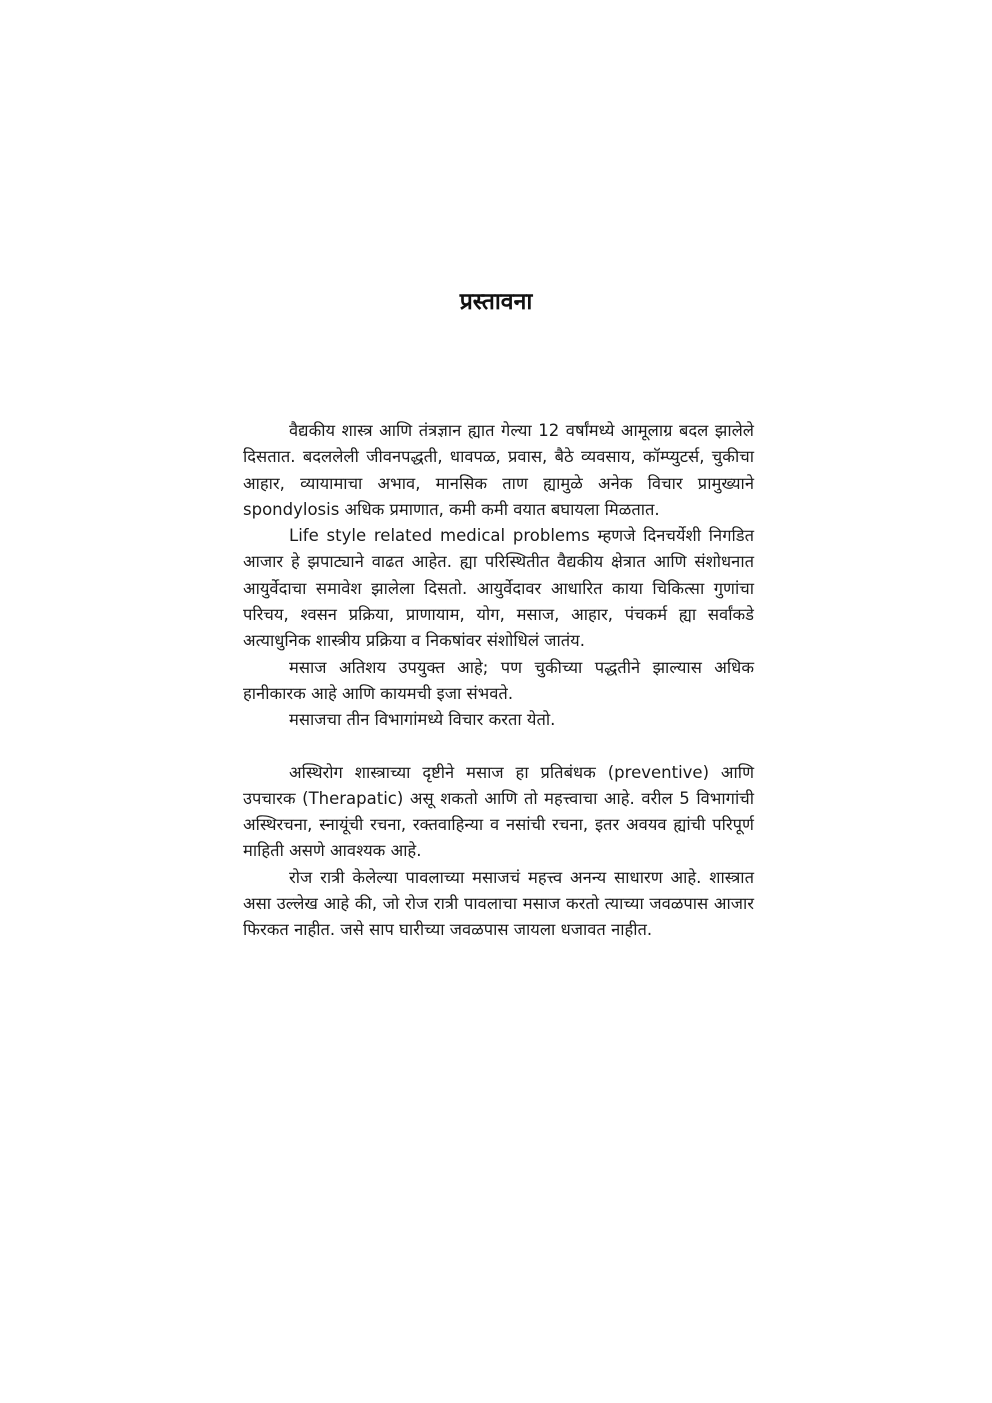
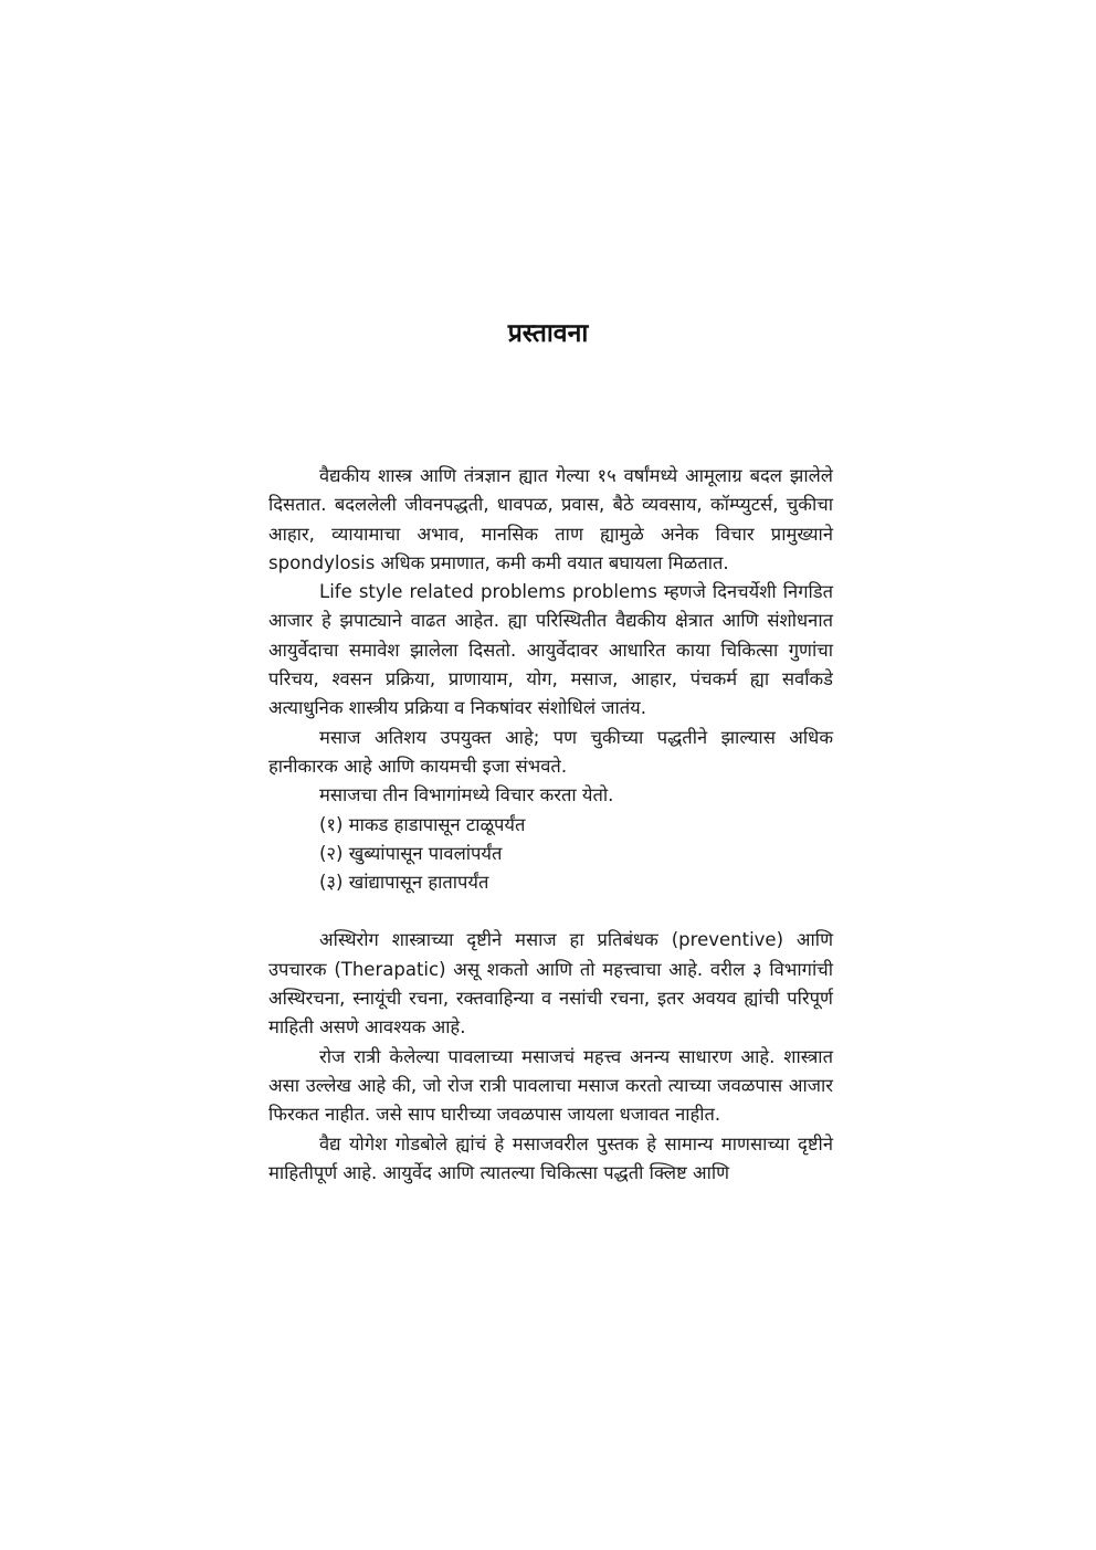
  प्रस्तावना
- वैद्यकीय शास्त्र आणि तंत्रज्ञान ह्यात गेल्या 12 वर्षांमध्ये आमूलाग्र बदल झालेले दिसतात. बदललेली जीवनपद्धती, धावपळ, प्रवास, बैठे व्यवसाय, कॉम्प्युटर्स, चुकीचा आहार, व्यायामाचा अभाव, मानसिक ताण ह्यामुळे अनेक विचार प्रामुख्याने spondylosis अधिक प्रमाणात, कमी कमी वयात बघायला मिळतात.
+ वैद्यकीय शास्त्र आणि तंत्रज्ञान ह्यात गेल्या १५ वर्षांमध्ये आमूलाग्र बदल झालेले दिसतात. बदललेली जीवनपद्धती, धावपळ, प्रवास, बैठे व्यवसाय, कॉम्प्युटर्स, चुकीचा आहार, व्यायामाचा अभाव, मानसिक ताण ह्यामुळे अनेक विचार प्रामुख्याने spondylosis अधिक प्रमाणात, कमी कमी वयात बघायला मिळतात.
- Life style related medical problems म्हणजे दिनचर्येशी निगडित आजार हे झपाट्याने वाढत आहेत. ह्या परिस्थितीत वैद्यकीय क्षेत्रात आणि संशोधनात आयुर्वेदाचा समावेश झालेला दिसतो. आयुर्वेदावर आधारित काया चिकित्सा गुणांचा परिचय, श्वसन प्रक्रिया, प्राणायाम, योग, मसाज, आहार, पंचकर्म ह्या सर्वांकडे अत्याधुनिक शास्त्रीय प्रक्रिया व निकषांवर संशोधिलं जातंय.
+ Life style related problems problems म्हणजे दिनचर्येशी निगडित आजार हे झपाट्याने वाढत आहेत. ह्या परिस्थितीत वैद्यकीय क्षेत्रात आणि संशोधनात आयुर्वेदाचा समावेश झालेला दिसतो. आयुर्वेदावर आधारित काया चिकित्सा गुणांचा परिचय, श्वसन प्रक्रिया, प्राणायाम, योग, मसाज, आहार, पंचकर्म ह्या सर्वांकडे अत्याधुनिक शास्त्रीय प्रक्रिया व निकषांवर संशोधिलं जातंय.
  मसाज अतिशय उपयुक्त आहे; पण चुकीच्या पद्धतीने झाल्यास अधिक हानीकारक आहे आणि कायमची इजा संभवते.
  मसाजचा तीन विभागांमध्ये विचार करता येतो.
+ (१) माकड हाडापासून टाळूपर्यंत
+ (२) खुब्यांपासून पावलांपर्यंत
+ (३) खांद्यापासून हातापर्यंत
- अस्थिरोग शास्त्राच्या दृष्टीने मसाज हा प्रतिबंधक (preventive) आणि उपचारक (Therapatic) असू शकतो आणि तो महत्त्वाचा आहे. वरील 5 विभागांची अस्थिरचना, स्नायूंची रचना, रक्तवाहिन्या व नसांची रचना, इतर अवयव ह्यांची परिपूर्ण माहिती असणे आवश्यक आहे.
+ अस्थिरोग शास्त्राच्या दृष्टीने मसाज हा प्रतिबंधक (preventive) आणि उपचारक (Therapatic) असू शकतो आणि तो महत्त्वाचा आहे. वरील ३ विभागांची अस्थिरचना, स्नायूंची रचना, रक्तवाहिन्या व नसांची रचना, इतर अवयव ह्यांची परिपूर्ण माहिती असणे आवश्यक आहे.
  रोज रात्री केलेल्या पावलाच्या मसाजचं महत्त्व अनन्य साधारण आहे. शास्त्रात असा उल्लेख आहे की, जो रोज रात्री पावलाचा मसाज करतो त्याच्या जवळपास आजार फिरकत नाहीत. जसे साप घारीच्या जवळपास जायला धजावत नाहीत.
+ वैद्य योगेश गोडबोले ह्यांचं हे मसाजवरील पुस्तक हे सामान्य माणसाच्या दृष्टीने माहितीपूर्ण आहे. आयुर्वेद आणि त्यातल्या चिकित्सा पद्धती क्लिष्ट आणि
